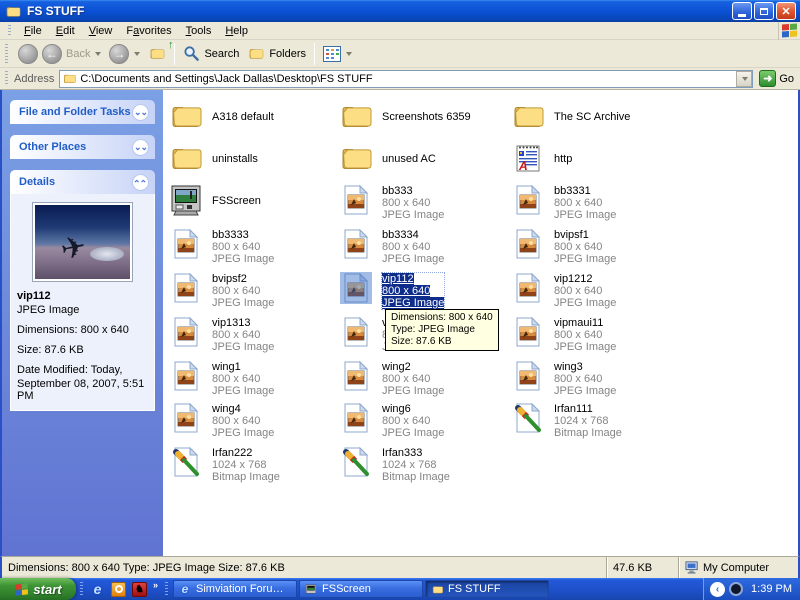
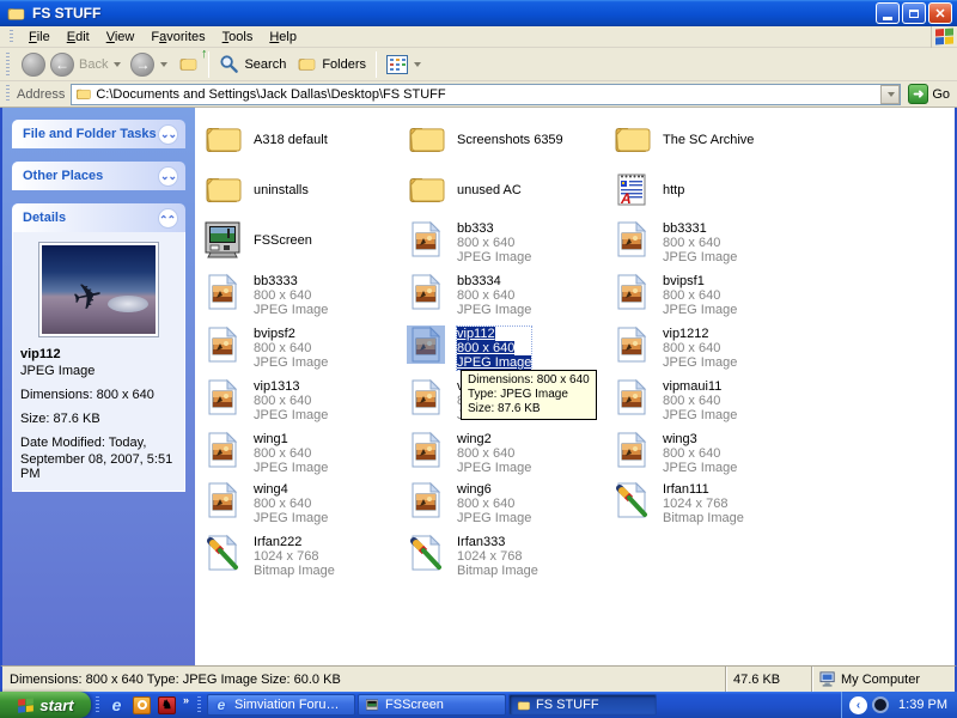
  FS STUFF
  ✕
  File
  Edit
  View
  Favorites
  Tools
  Help
  ←
  Back
  →
  ↑
  Search
  Folders
  Address
  C:\Documents and Settings\Jack Dallas\Desktop\FS STUFF
  ➜
  Go
  File and Folder Tasks
  ⌄⌄
  Other Places
  ⌄⌄
  Details
  vip112
  JPEG Image
  Dimensions: 800 x 640
  Size: 87.6 KB
  Date Modified: Today,
  September 08, 2007, 5:51 PM
  Dimensions: 800 x 640
  Type: JPEG Image
  Size: 87.6 KB
  A318 default
  Screenshots 6359
  The SC Archive
  uninstalls
  unused AC
  A
  http
  FSScreen
  bb333
  800 x 640
  JPEG Image
  bb3331
  800 x 640
  JPEG Image
  bb3333
  800 x 640
  JPEG Image
  bb3334
  800 x 640
  JPEG Image
  bvipsf1
  800 x 640
  JPEG Image
  bvipsf2
  800 x 640
  JPEG Image
  vip112
  800 x 640
  JPEG Image
  vip1212
  800 x 640
  JPEG Image
  vip1313
  800 x 640
  JPEG Image
  vipmaui11
  800 x 640
  JPEG Image
  wing1
  800 x 640
  JPEG Image
  wing2
  800 x 640
  JPEG Image
  wing3
  800 x 640
  JPEG Image
  wing4
  800 x 640
  JPEG Image
  wing6
  800 x 640
  JPEG Image
  Irfan111
  1024 x 768
  Bitmap Image
  Irfan222
  1024 x 768
  Bitmap Image
  Irfan333
  1024 x 768
  Bitmap Image
- Dimensions: 800 x 640 Type: JPEG Image Size: 87.6 KB
+ Dimensions: 800 x 640 Type: JPEG Image Size: 60.0 KB
  47.6 KB
  My Computer
  start
  e
  ♞
  »
  e
  Simviation Forums -
  FSScreen
  FS STUFF
  ‹
  1:39 PM
